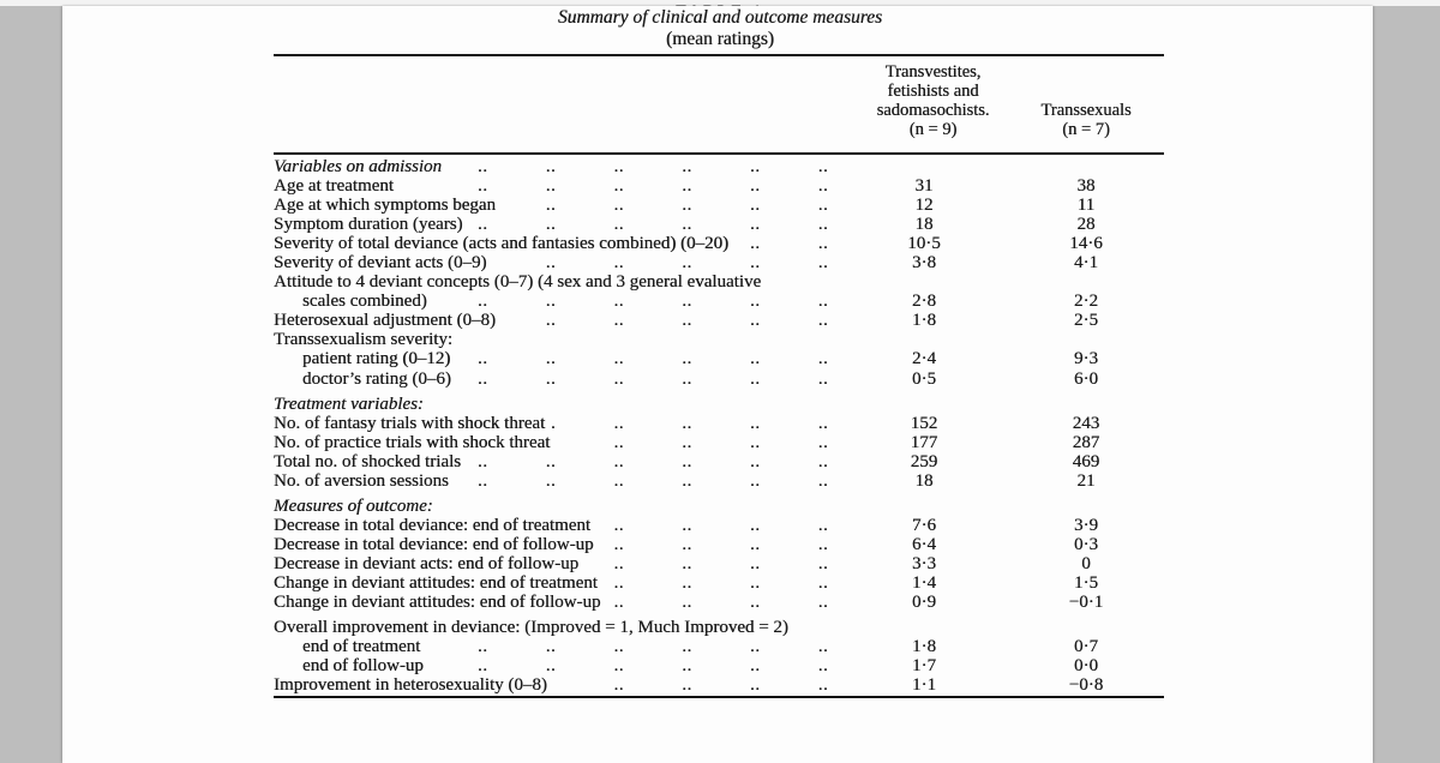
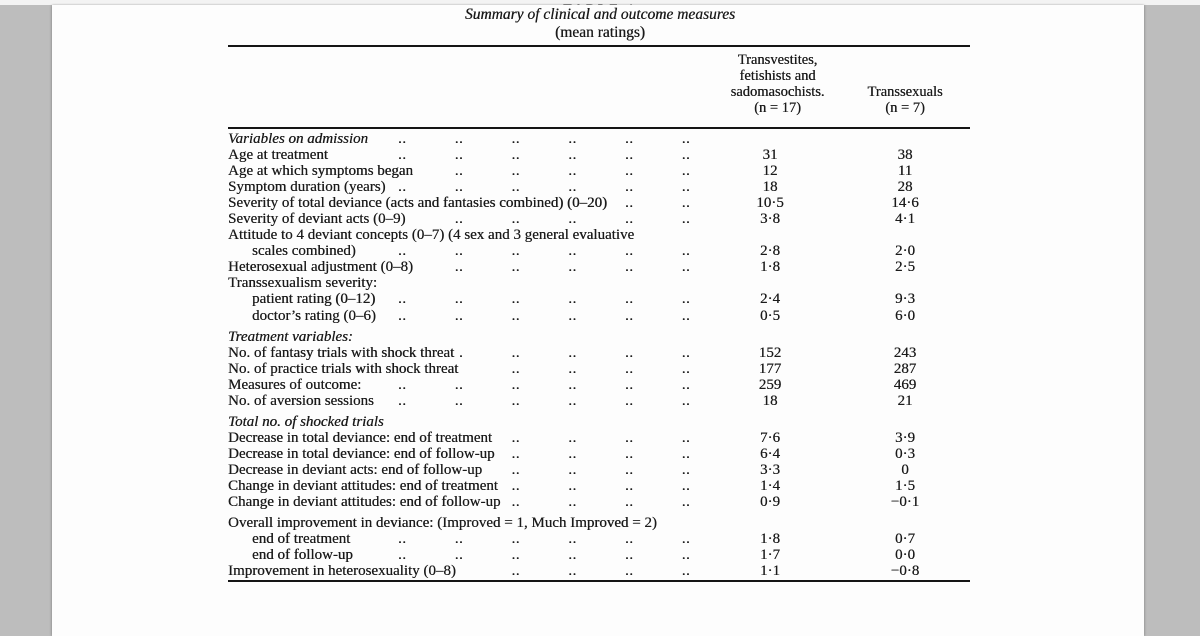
  Summary of clinical and outcome measures
  (mean ratings)
  Transvestites,
  fetishists and
  sadomasochists.
- (n = 9)
+ (n = 17)
  Transsexuals
  (n = 7)
  .. .. .. .. .. ..
  Variables on admission
  .. .. .. .. .. ..
  Age at treatment
  31
  38
  .. .. .. .. ..
  Age at which symptoms began
  12
  11
  .. .. .. .. .. ..
  Symptom duration (years)
  18
  28
  Severity of total deviance (acts and fantasies combined) (0–20)
  10·5
  14·6
  .. .. .. .. ..
  Severity of deviant acts (0–9)
  3·8
  4·1
  Attitude to 4 deviant concepts (0–7) (4 sex and 3 general evaluative
  .. .. .. .. .. ..
  scales combined)
  2·8
- 2·2
+ 2·0
  .. .. .. .. ..
  Heterosexual adjustment (0–8)
  1·8
  2·5
  Transsexualism severity:
  .. .. .. .. .. ..
  patient rating (0–12)
  2·4
  9·3
  .. .. .. .. .. ..
  doctor’s rating (0–6)
  0·5
  6·0
  Treatment variables:
  No. of fantasy trials with shock threat
  152
  243
  No. of practice trials with shock threat
  177
  287
  .. .. .. .. .. ..
- Total no. of shocked trials
+ Measures of outcome:
  259
  469
  .. .. .. .. .. ..
  No. of aversion sessions
  18
  21
- Measures of outcome:
+ Total no. of shocked trials
  Decrease in total deviance: end of treatment
  7·6
  3·9
  Decrease in total deviance: end of follow-up
  6·4
  0·3
  Decrease in deviant acts: end of follow-up
  3·3
  0
  Change in deviant attitudes: end of treatment
  1·4
  1·5
  Change in deviant attitudes: end of follow-up
  0·9
  −0·1
  Overall improvement in deviance: (Improved = 1, Much Improved = 2)
  .. .. .. .. .. ..
  end of treatment
  1·8
  0·7
  .. .. .. .. .. ..
  end of follow-up
  1·7
  0·0
  Improvement in heterosexuality (0–8)
  1·1
  −0·8
